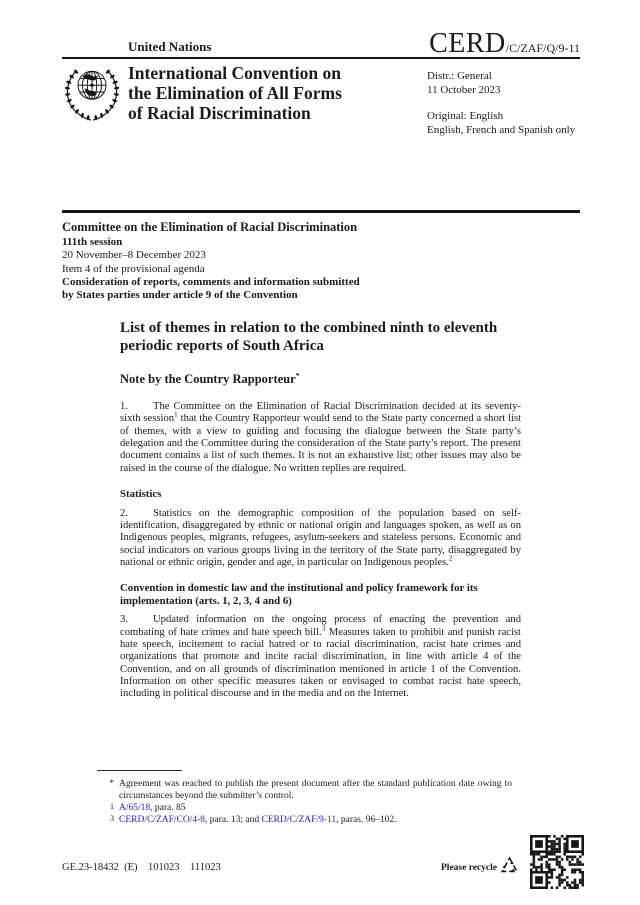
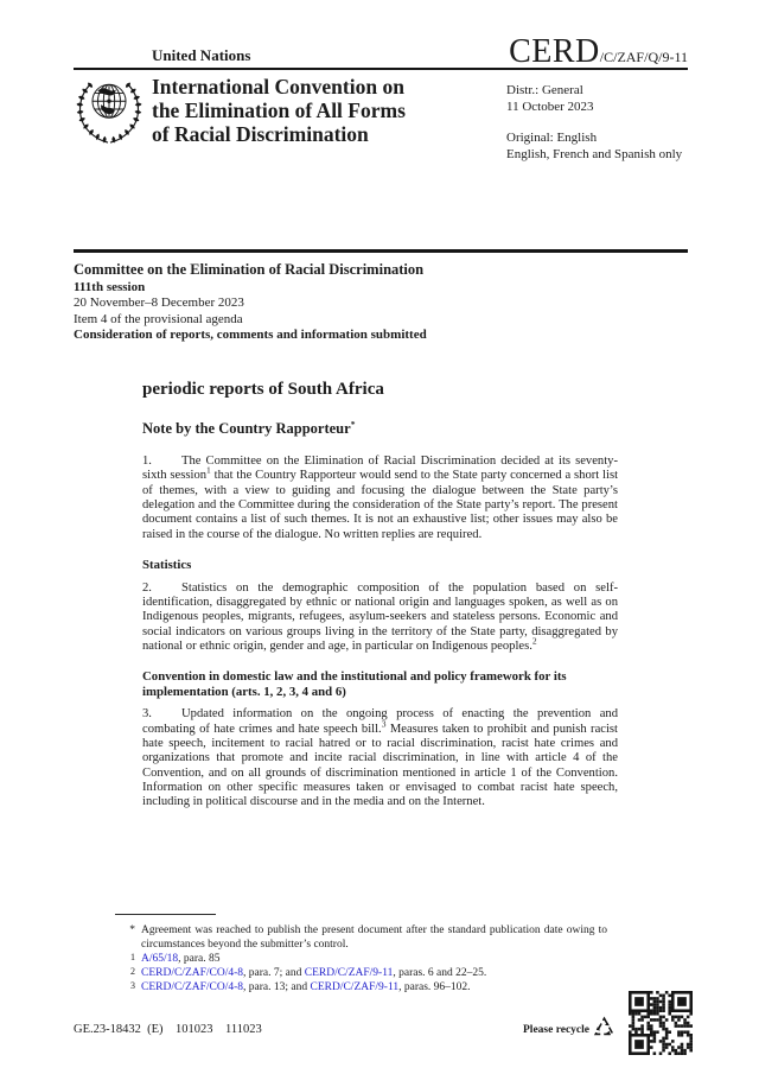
  United Nations
  CERD/C/ZAF/Q/9-11
  International Convention on
  the Elimination of All Forms
  of Racial Discrimination
  Distr.: General
  11 October 2023
  Original: English
  English, French and Spanish only
  Committee on the Elimination of Racial Discrimination
  111th session
  20 November–8 December 2023
  Item 4 of the provisional agenda
  Consideration of reports, comments and information submitted
- by States parties under article 9 of the Convention
- List of themes in relation to the combined ninth to eleventh
  periodic reports of South Africa
  Note by the Country Rapporteur*
  1. The Committee on the Elimination of Racial Discrimination decided at its seventy-sixth session1 that the Country Rapporteur would send to the State party concerned a short list of themes, with a view to guiding and focusing the dialogue between the State party’s delegation and the Committee during the consideration of the State party’s report. The present document contains a list of such themes. It is not an exhaustive list; other issues may also be raised in the course of the dialogue. No written replies are required.
  Statistics
  2. Statistics on the demographic composition of the population based on self-identification, disaggregated by ethnic or national origin and languages spoken, as well as on Indigenous peoples, migrants, refugees, asylum-seekers and stateless persons. Economic and social indicators on various groups living in the territory of the State party, disaggregated by national or ethnic origin, gender and age, in particular on Indigenous peoples.2
  Convention in domestic law and the institutional and policy framework for its
  implementation (arts. 1, 2, 3, 4 and 6)
  3. Updated information on the ongoing process of enacting the prevention and combating of hate crimes and hate speech bill.3 Measures taken to prohibit and punish racist hate speech, incitement to racial hatred or to racial discrimination, racist hate crimes and organizations that promote and incite racial discrimination, in line with article 4 of the Convention, and on all grounds of discrimination mentioned in article 1 of the Convention. Information on other specific measures taken or envisaged to combat racist hate speech, including in political discourse and in the media and on the Internet.
  *
  Agreement was reached to publish the present document after the standard publication date owing to circumstances beyond the submitter’s control.
  1
  A/65/18, para. 85
+ 2
+ CERD/C/ZAF/CO/4-8, para. 7; and CERD/C/ZAF/9-11, paras. 6 and 22–25.
  3
  CERD/C/ZAF/CO/4-8, para. 13; and CERD/C/ZAF/9-11, paras. 96–102.
  GE.23-18432 (E) 101023 111023
  Please recycle
